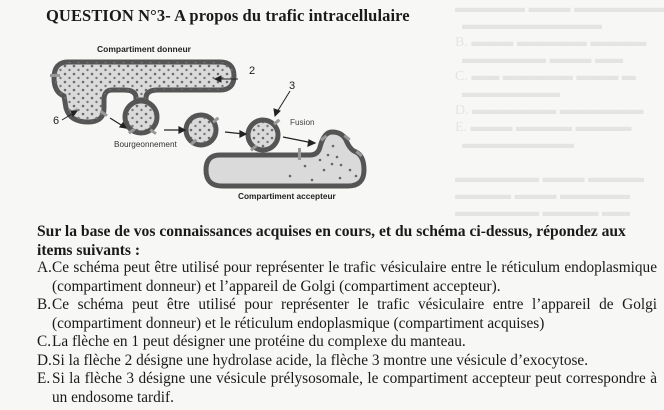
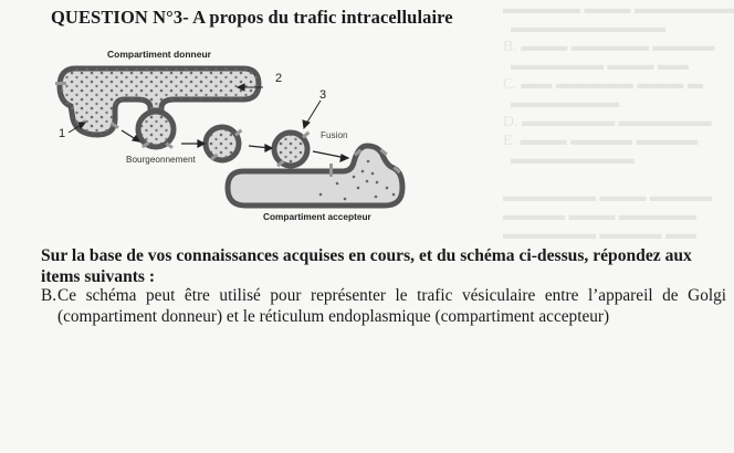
  QUESTION N°3- A propos du trafic intracellulaire
  Compartiment donneur
  Bourgeonnement
  Fusion
  Compartiment accepteur
- 6
+ 1
  2
  3
  Sur la base de vos connaissances acquises en cours, et du schéma ci-dessus, répondez aux items suivants :
- A.
- Ce schéma peut être utilisé pour représenter le trafic vésiculaire entre le réticulum endoplasmique (compartiment donneur) et l’appareil de Golgi (compartiment accepteur).
  B.
- Ce schéma peut être utilisé pour représenter le trafic vésiculaire entre l’appareil de Golgi (compartiment donneur) et le réticulum endoplasmique (compartiment acquises)
+ Ce schéma peut être utilisé pour représenter le trafic vésiculaire entre l’appareil de Golgi (compartiment donneur) et le réticulum endoplasmique (compartiment accepteur)
- C.
- La flèche en 1 peut désigner une protéine du complexe du manteau.
- D.
- Si la flèche 2 désigne une hydrolase acide, la flèche 3 montre une vésicule d’exocytose.
- E.
- Si la flèche 3 désigne une vésicule prélysosomale, le compartiment accepteur peut correspondre à un endosome tardif.
